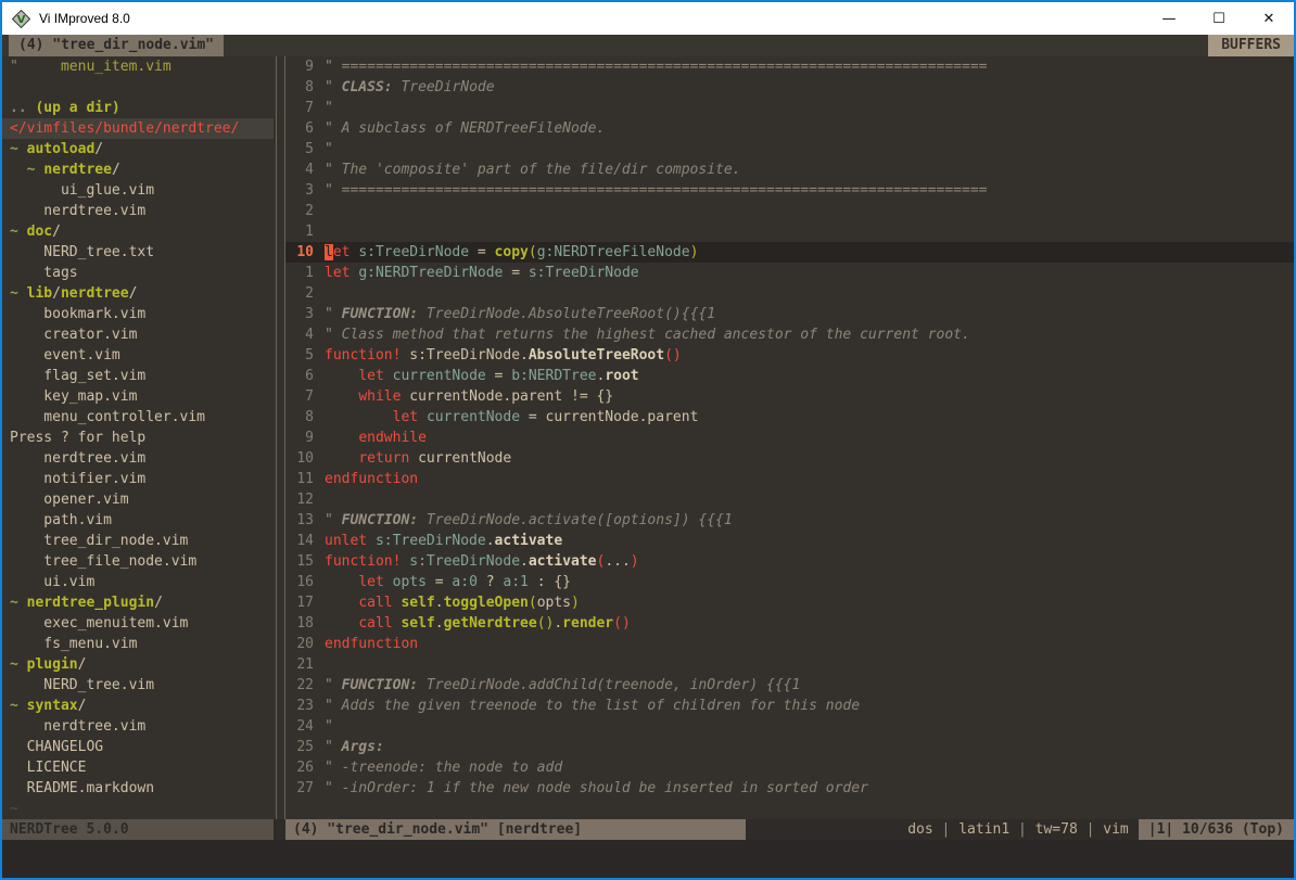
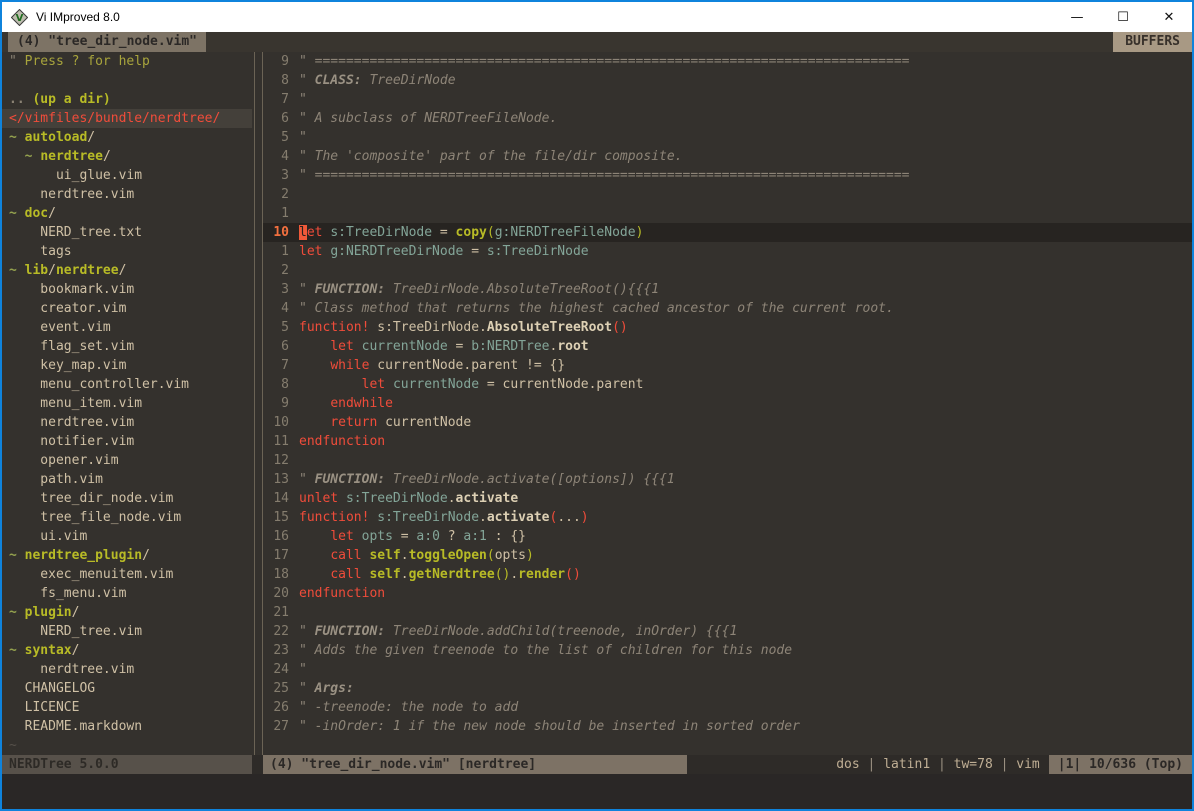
  V
  Vi IMproved 8.0
  —
  ☐
  ✕
  (4) "tree_dir_node.vim"
  BUFFERS
- " menu_item.vim
+ " Press ? for help
  .. (up a dir)
  </vimfiles/bundle/nerdtree/
  ~ autoload/
  ~ nerdtree/
  ui_glue.vim
  nerdtree.vim
  ~ doc/
  NERD_tree.txt
  tags
  ~ lib/nerdtree/
  bookmark.vim
  creator.vim
  event.vim
  flag_set.vim
  key_map.vim
  menu_controller.vim
- Press ? for help
+ menu_item.vim
  nerdtree.vim
  notifier.vim
  opener.vim
  path.vim
  tree_dir_node.vim
  tree_file_node.vim
  ui.vim
  ~ nerdtree_plugin/
  exec_menuitem.vim
  fs_menu.vim
  ~ plugin/
  NERD_tree.vim
  ~ syntax/
  nerdtree.vim
  CHANGELOG
  LICENCE
  README.markdown
  ~
  9 " ============================================================================
  8 " CLASS: TreeDirNode
  7 "
  6 " A subclass of NERDTreeFileNode.
  5 "
  4 " The 'composite' part of the file/dir composite.
  3 " ============================================================================
  2
  1
  10 let s:TreeDirNode = copy(g:NERDTreeFileNode)
  1 let g:NERDTreeDirNode = s:TreeDirNode
  2
  3 " FUNCTION: TreeDirNode.AbsoluteTreeRoot(){{{1
  4 " Class method that returns the highest cached ancestor of the current root.
  5 function! s:TreeDirNode.AbsoluteTreeRoot()
  6 let currentNode = b:NERDTree.root
  7 while currentNode.parent != {}
  8 let currentNode = currentNode.parent
  9 endwhile
  10 return currentNode
  11 endfunction
  12
  13 " FUNCTION: TreeDirNode.activate([options]) {{{1
  14 unlet s:TreeDirNode.activate
  15 function! s:TreeDirNode.activate(...)
  16 let opts = a:0 ? a:1 : {}
  17 call self.toggleOpen(opts)
  18 call self.getNerdtree().render()
  20 endfunction
  21
  22 " FUNCTION: TreeDirNode.addChild(treenode, inOrder) {{{1
  23 " Adds the given treenode to the list of children for this node
  24 "
  25 " Args:
  26 " -treenode: the node to add
  27 " -inOrder: 1 if the new node should be inserted in sorted order
  NERDTree 5.0.0
  (4) "tree_dir_node.vim" [nerdtree]
  dos | latin1 | tw=78 | vim
  |1| 10/636 (Top)
